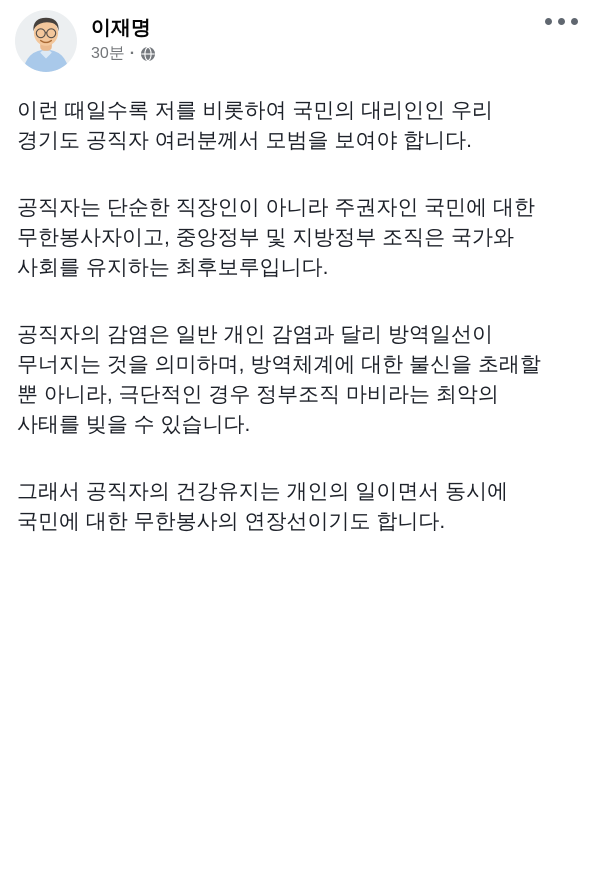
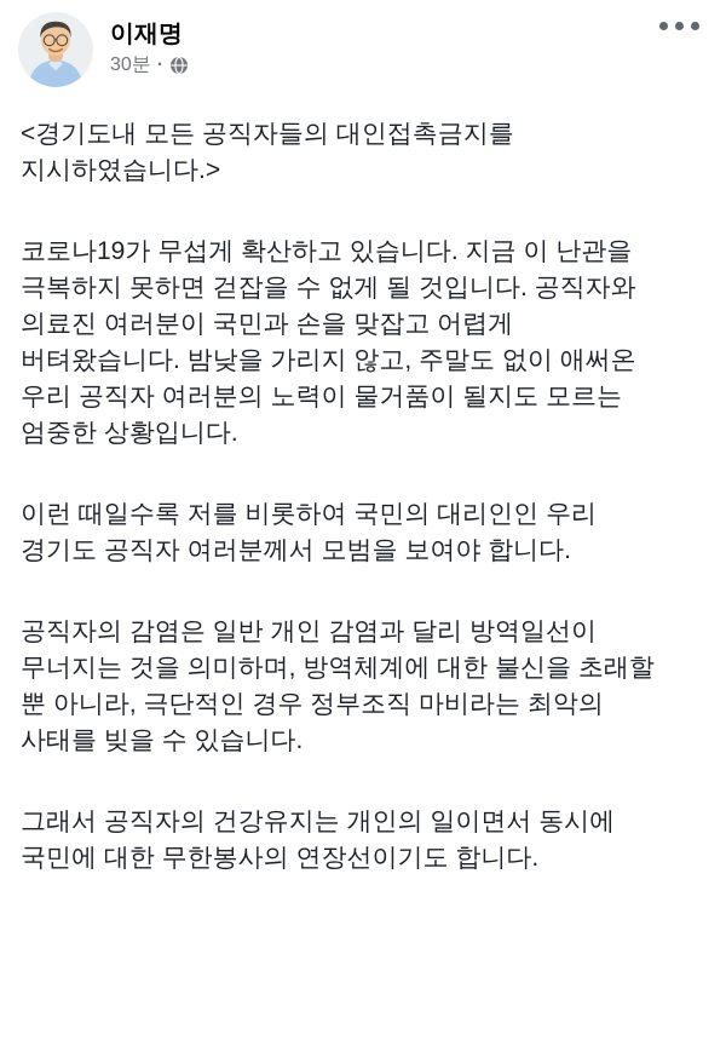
  이재명
  30분
  ·
+ <경기도내 모든 공직자들의 대인접촉금지를
+ 지시하였습니다.>
+ 코로나19가 무섭게 확산하고 있습니다. 지금 이 난관을
+ 극복하지 못하면 걷잡을 수 없게 될 것입니다. 공직자와
+ 의료진 여러분이 국민과 손을 맞잡고 어렵게
+ 버텨왔습니다. 밤낮을 가리지 않고, 주말도 없이 애써온
+ 우리 공직자 여러분의 노력이 물거품이 될지도 모르는
+ 엄중한 상황입니다.
  이런 때일수록 저를 비롯하여 국민의 대리인인 우리
  경기도 공직자 여러분께서 모범을 보여야 합니다.
- 공직자는 단순한 직장인이 아니라 주권자인 국민에 대한
- 무한봉사자이고, 중앙정부 및 지방정부 조직은 국가와
- 사회를 유지하는 최후보루입니다.
  공직자의 감염은 일반 개인 감염과 달리 방역일선이
  무너지는 것을 의미하며, 방역체계에 대한 불신을 초래할
  뿐 아니라, 극단적인 경우 정부조직 마비라는 최악의
  사태를 빚을 수 있습니다.
  그래서 공직자의 건강유지는 개인의 일이면서 동시에
  국민에 대한 무한봉사의 연장선이기도 합니다.
